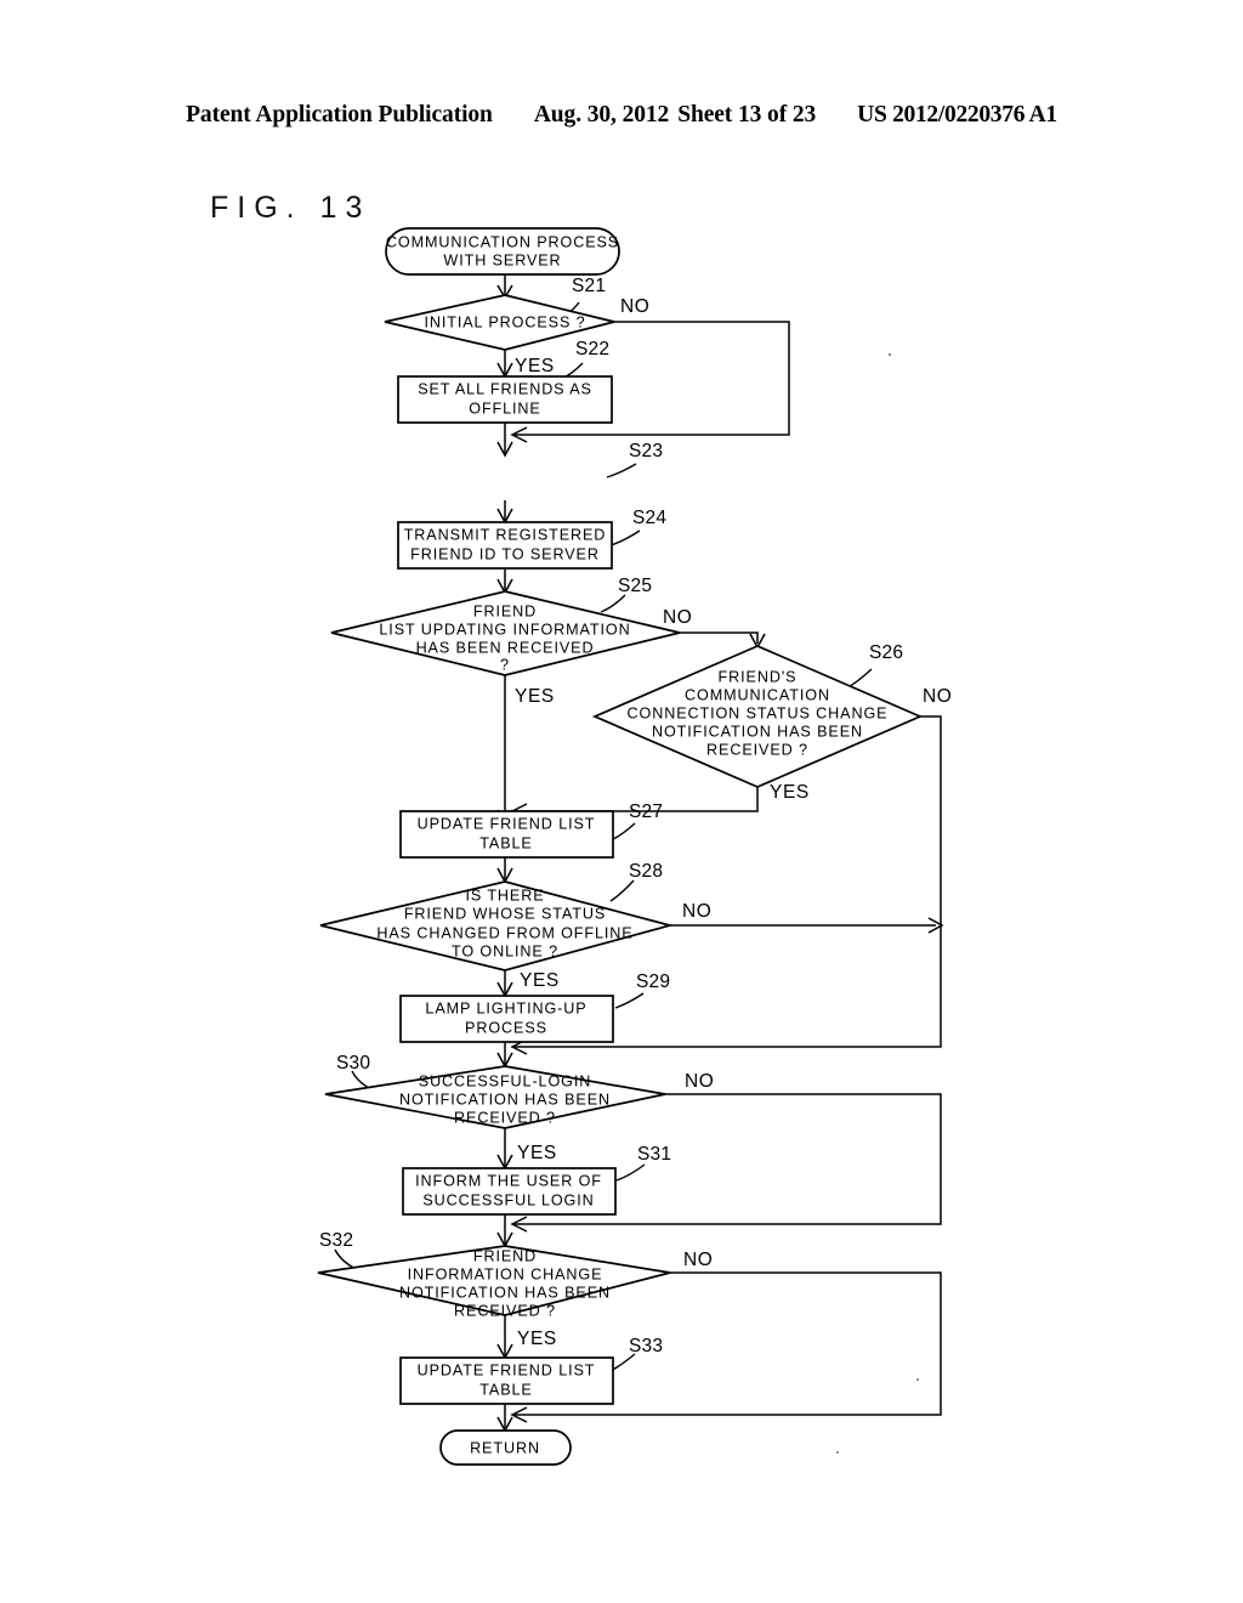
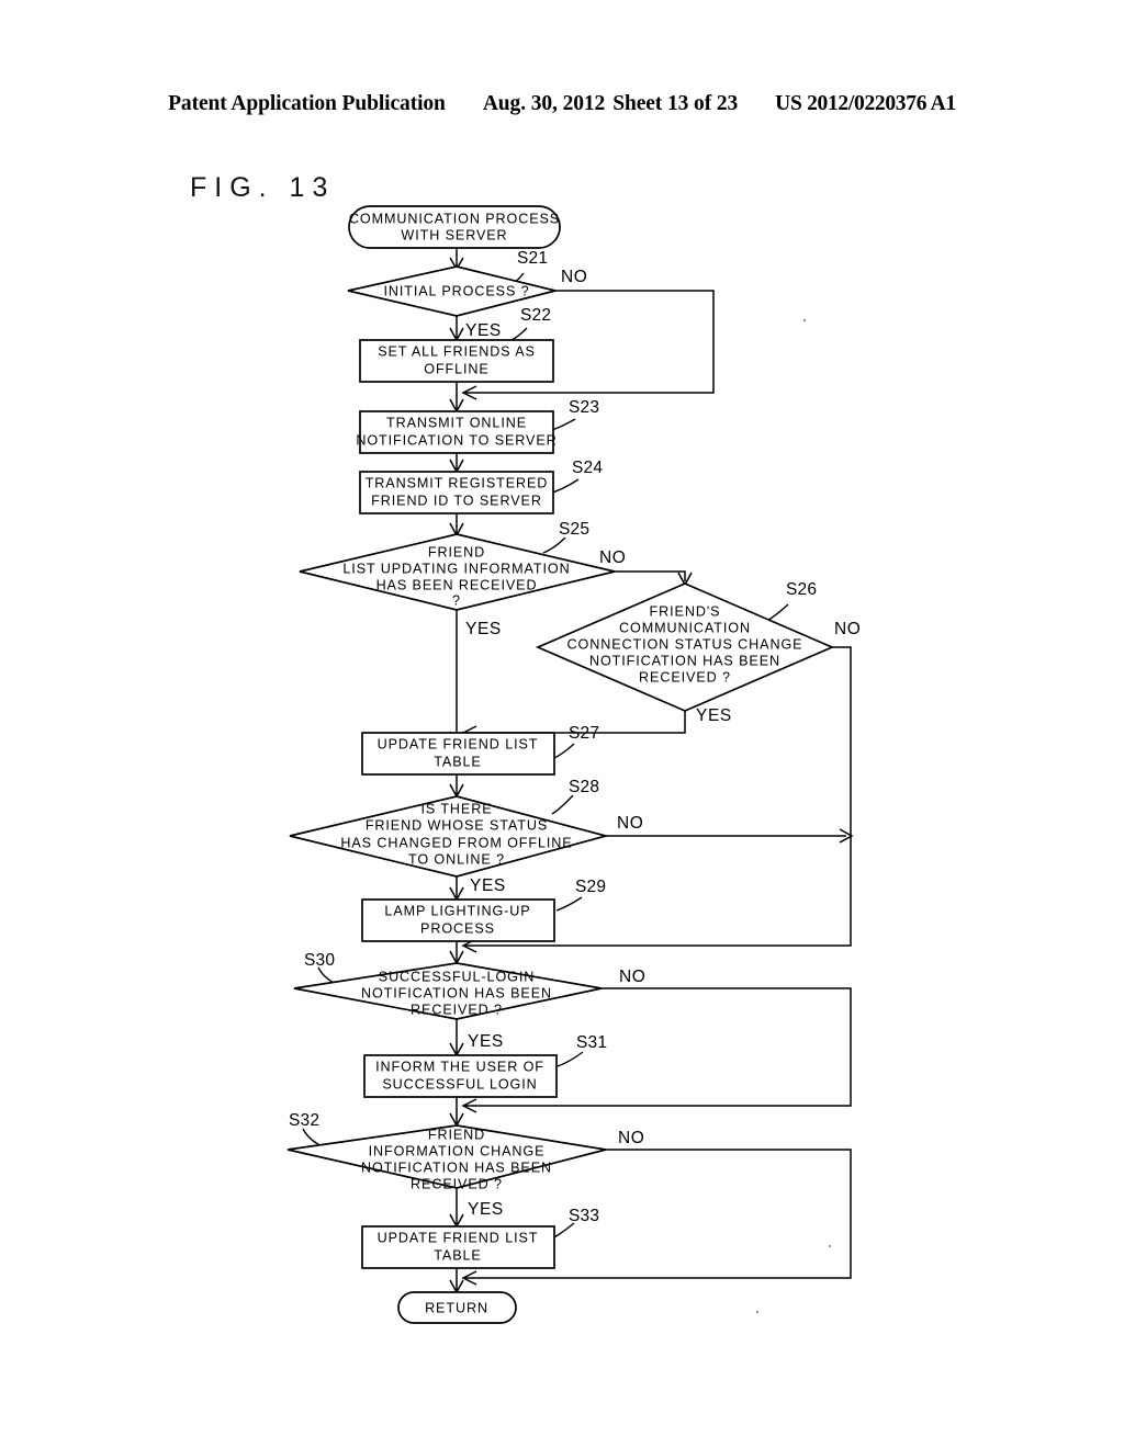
  Patent Application Publication
  Aug. 30, 2012
  Sheet 13 of 23
  US 2012/0220376 A1
  FIG. 13
  COMMUNICATION PROCESS
  WITH SERVER
  INITIAL PROCESS ?
  S21
  NO
  YES
  SET ALL FRIENDS AS
  OFFLINE
  S22
+ TRANSMIT ONLINE
+ NOTIFICATION TO SERVER
  S23
  TRANSMIT REGISTERED
  FRIEND ID TO SERVER
  S24
  FRIEND
  LIST UPDATING INFORMATION
  HAS BEEN RECEIVED
  ?
  S25
  NO
  YES
  FRIEND'S
  COMMUNICATION
  CONNECTION STATUS CHANGE
  NOTIFICATION HAS BEEN
  RECEIVED ?
  S26
  NO
  YES
  UPDATE FRIEND LIST
  TABLE
  S27
  IS THERE
  FRIEND WHOSE STATUS
  HAS CHANGED FROM OFFLINE
  TO ONLINE ?
  S28
  NO
  YES
  LAMP LIGHTING-UP
  PROCESS
  S29
  SUCCESSFUL-LOGIN
  NOTIFICATION HAS BEEN
  RECEIVED ?
  S30
  NO
  YES
  INFORM THE USER OF
  SUCCESSFUL LOGIN
  S31
  FRIEND
  INFORMATION CHANGE
  NOTIFICATION HAS BEEN
  RECEIVED ?
  S32
  NO
  YES
  UPDATE FRIEND LIST
  TABLE
  S33
  RETURN
